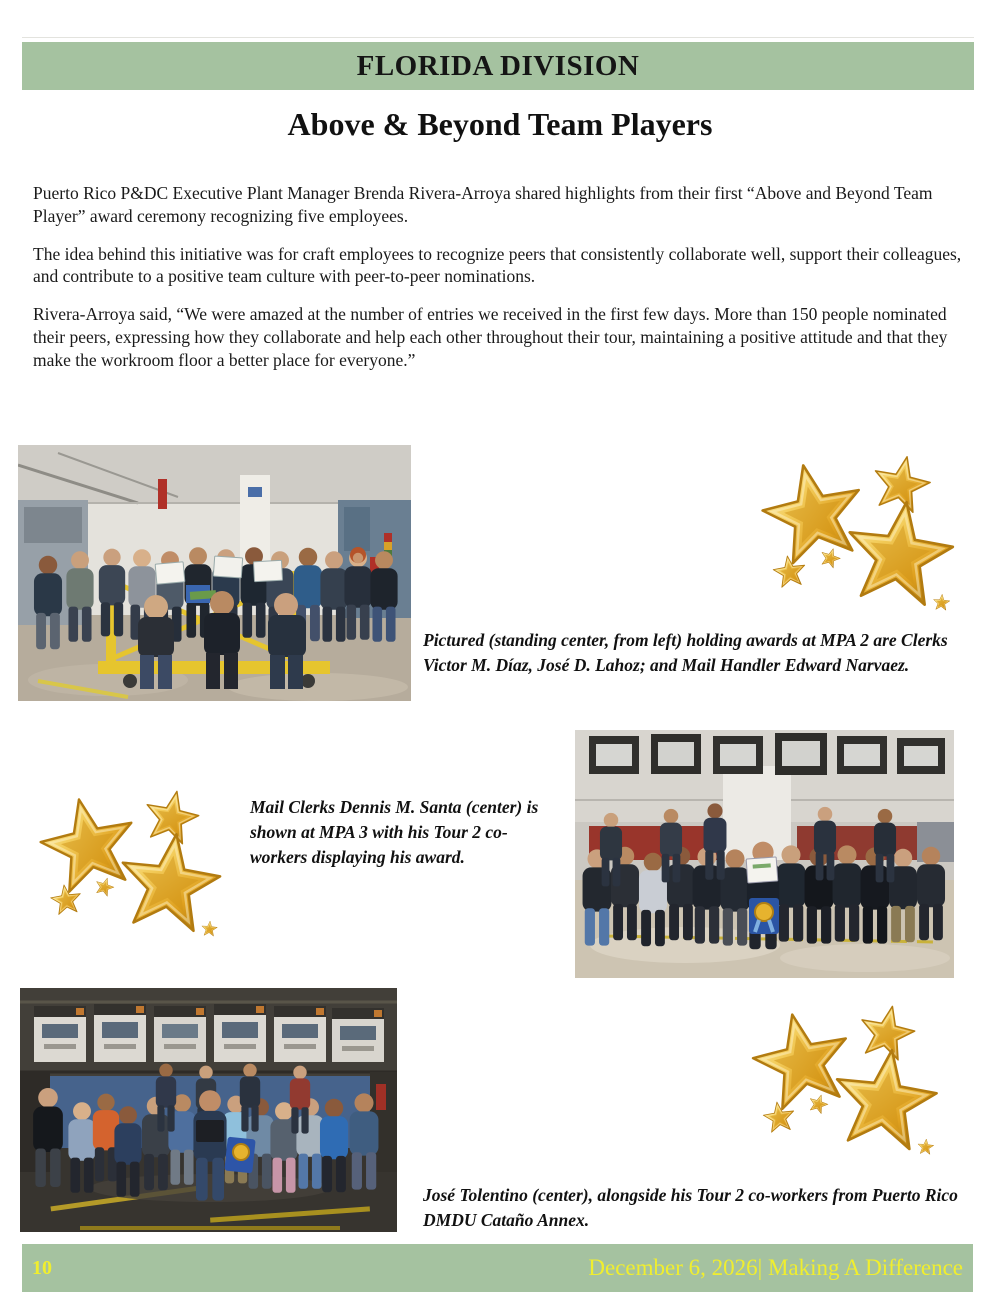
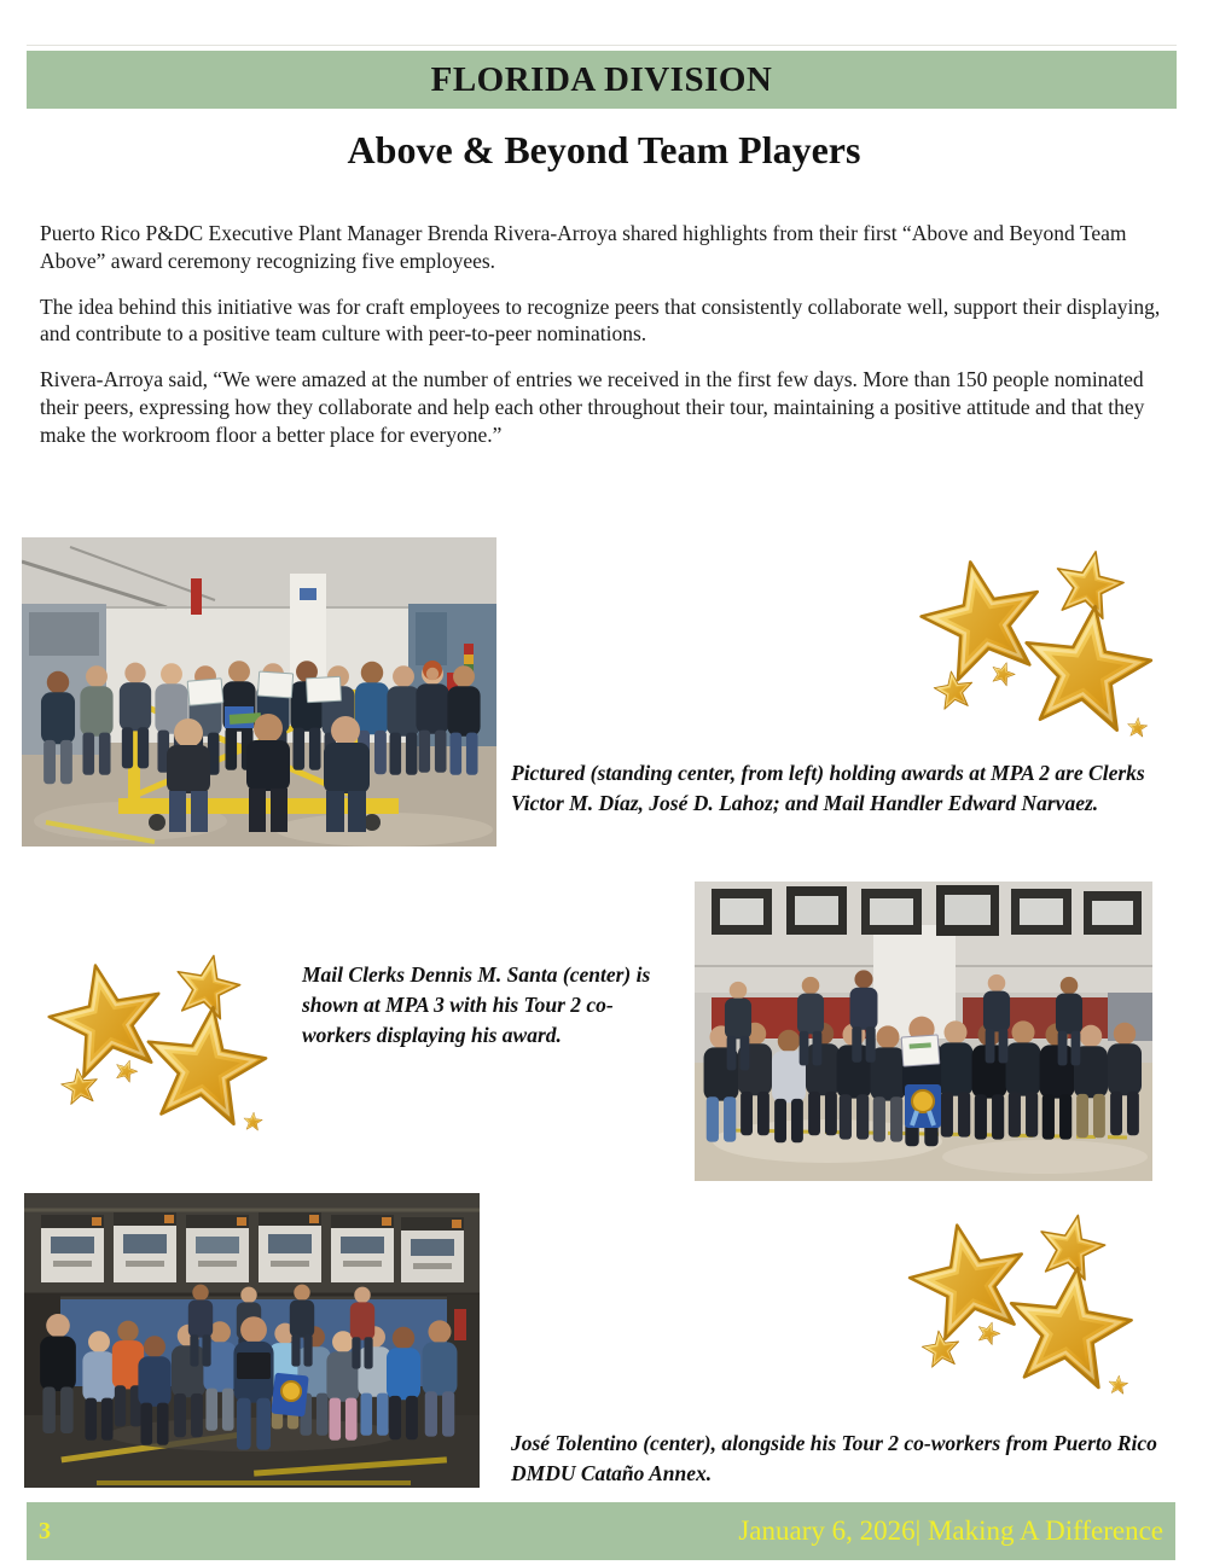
  FLORIDA DIVISION
  Above & Beyond Team Players
- Puerto Rico P&DC Executive Plant Manager Brenda Rivera-Arroya shared highlights from their first “Above and Beyond Team Player” award ceremony recognizing five employees.
+ Puerto Rico P&DC Executive Plant Manager Brenda Rivera-Arroya shared highlights from their first “Above and Beyond Team Above” award ceremony recognizing five employees.
- The idea behind this initiative was for craft employees to recognize peers that consistently collaborate well, support their colleagues, and contribute to a positive team culture with peer-to-peer nominations.
+ The idea behind this initiative was for craft employees to recognize peers that consistently collaborate well, support their displaying, and contribute to a positive team culture with peer-to-peer nominations.
  Rivera-Arroya said, “We were amazed at the number of entries we received in the first few days. More than 150 people nominated their peers, expressing how they collaborate and help each other throughout their tour, maintaining a positive attitude and that they make the workroom floor a better place for everyone.”
  Pictured (standing center, from left) holding awards at MPA 2 are Clerks Victor M. Díaz, José D. Lahoz; and Mail Handler Edward Narvaez.
  Mail Clerks Dennis M. Santa (center) is shown at MPA 3 with his Tour 2 co-workers displaying his award.
  José Tolentino (center), alongside his Tour 2 co-workers from Puerto Rico DMDU Cataño Annex.
- 10
+ 3
- December 6, 2026| Making A Difference
+ January 6, 2026| Making A Difference
